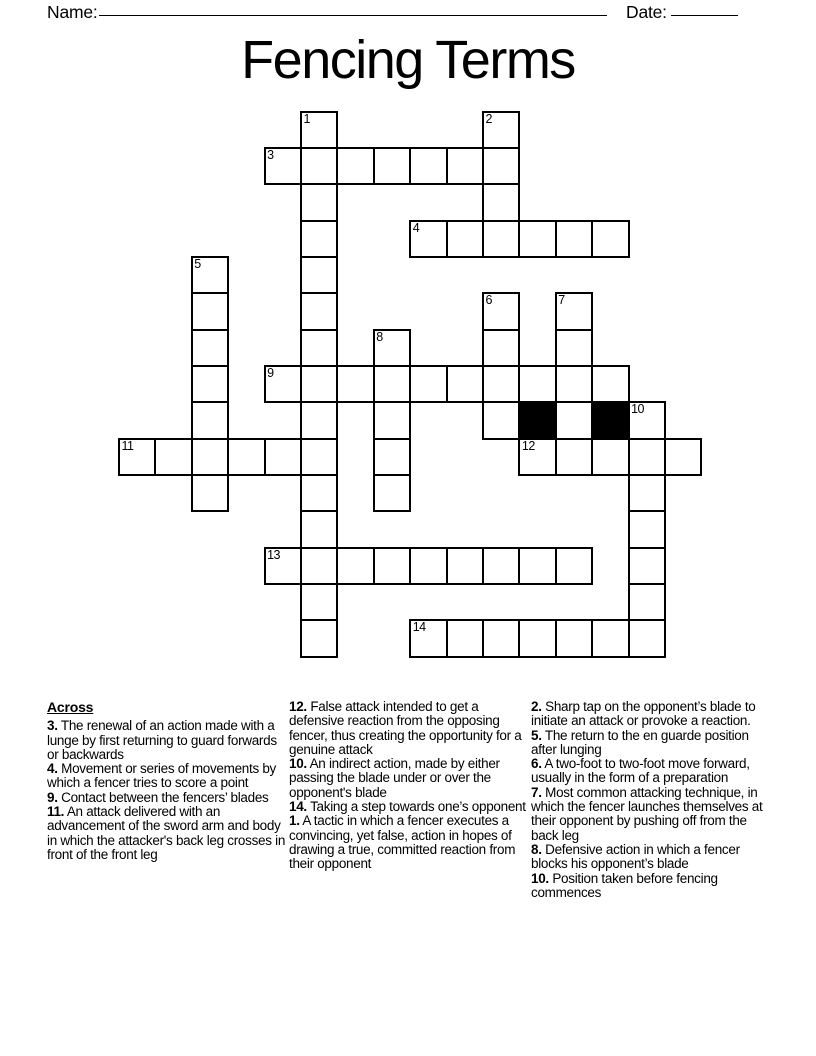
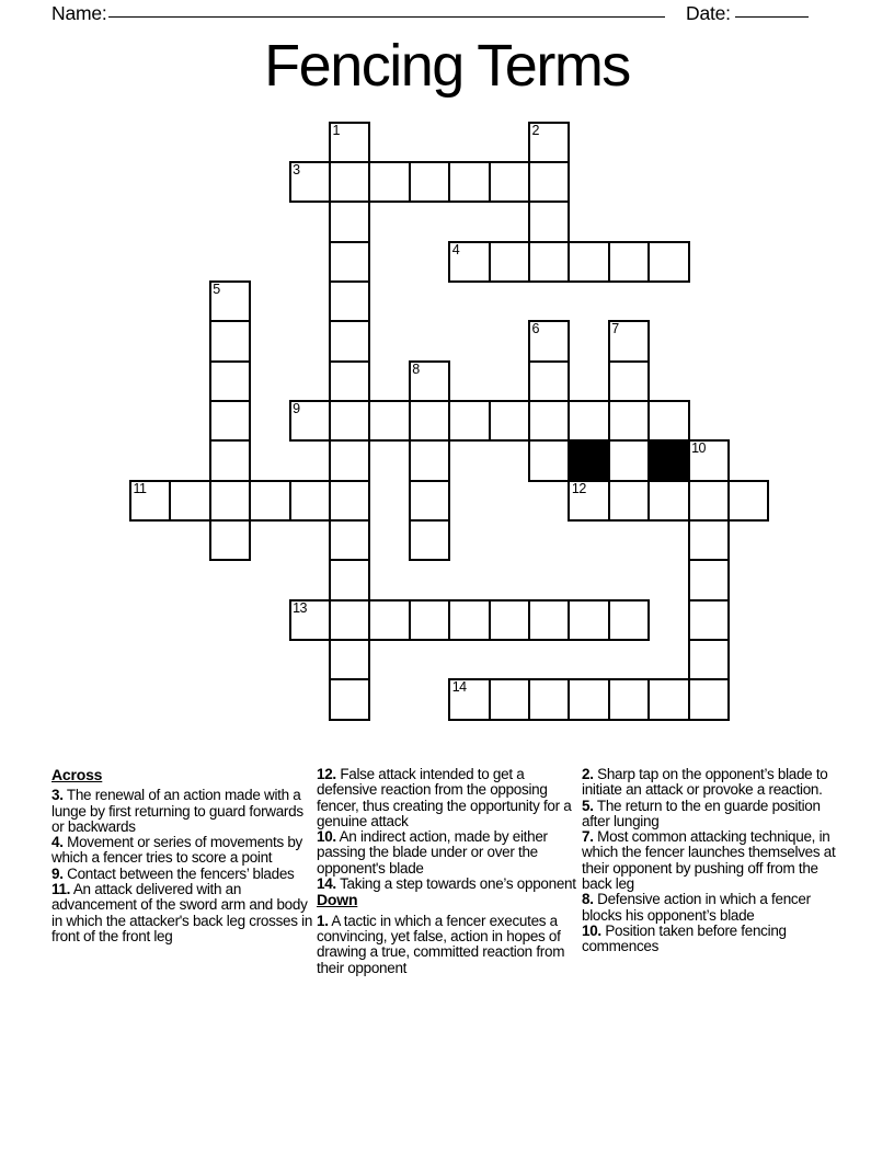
  Name:
  Date:
  Fencing Terms
  1
  2
  3
  4
  5
  6
  7
  8
  9
  10
  11
  12
  13
  14
  Across
  3. The renewal of an action made with a lunge by first returning to guard forwards or backwards
  4. Movement or series of movements by which a fencer tries to score a point
  9. Contact between the fencers’ blades
  11. An attack delivered with an advancement of the sword arm and body in which the attacker's back leg crosses in front of the front leg
  12. False attack intended to get a defensive reaction from the opposing fencer, thus creating the opportunity for a genuine attack
  10. An indirect action, made by either passing the blade under or over the opponent's blade
  14. Taking a step towards one’s opponent
+ Down
  1. A tactic in which a fencer executes a convincing, yet false, action in hopes of drawing a true, committed reaction from their opponent
  2. Sharp tap on the opponent’s blade to initiate an attack or provoke a reaction.
  5. The return to the en guarde position after lunging
- 6. A two-foot to two-foot move forward, usually in the form of a preparation
  7. Most common attacking technique, in which the fencer launches themselves at their opponent by pushing off from the back leg
  8. Defensive action in which a fencer blocks his opponent’s blade
  10. Position taken before fencing commences
